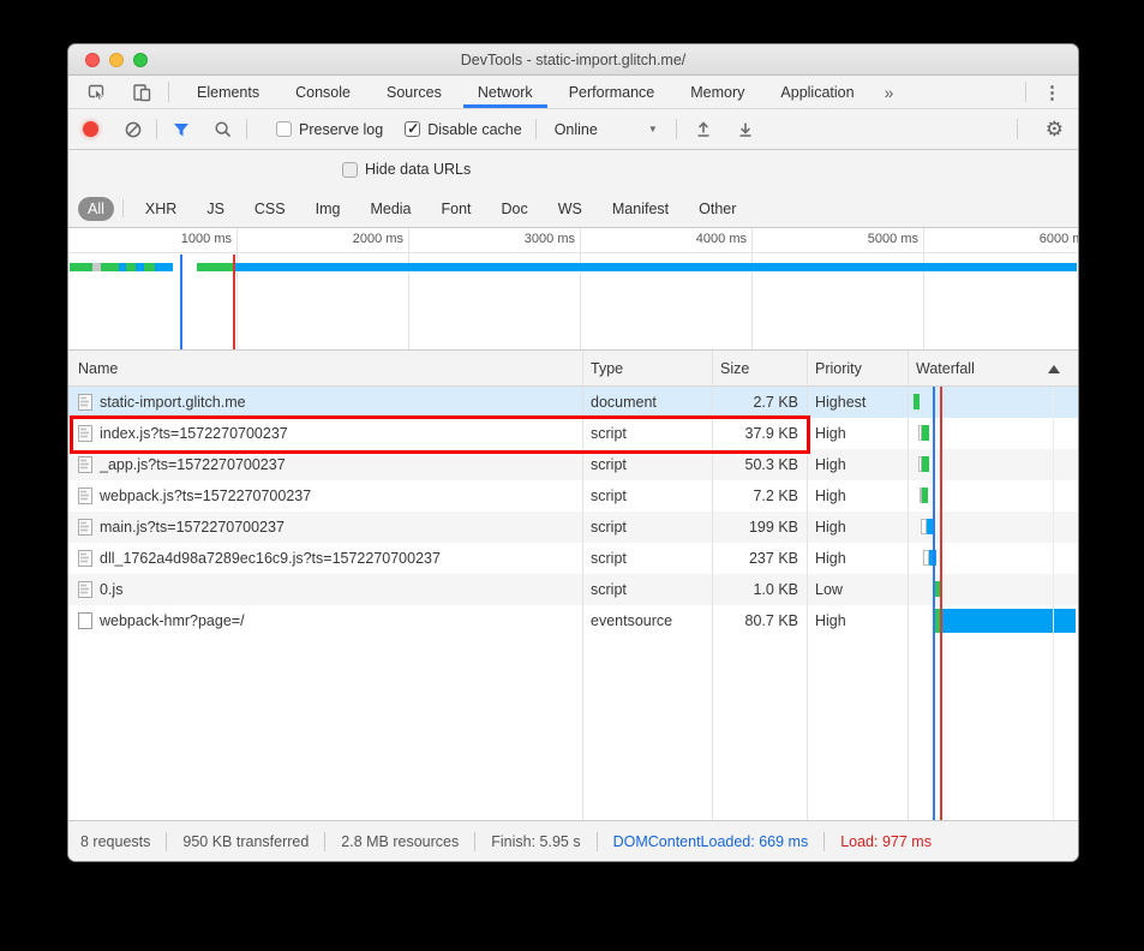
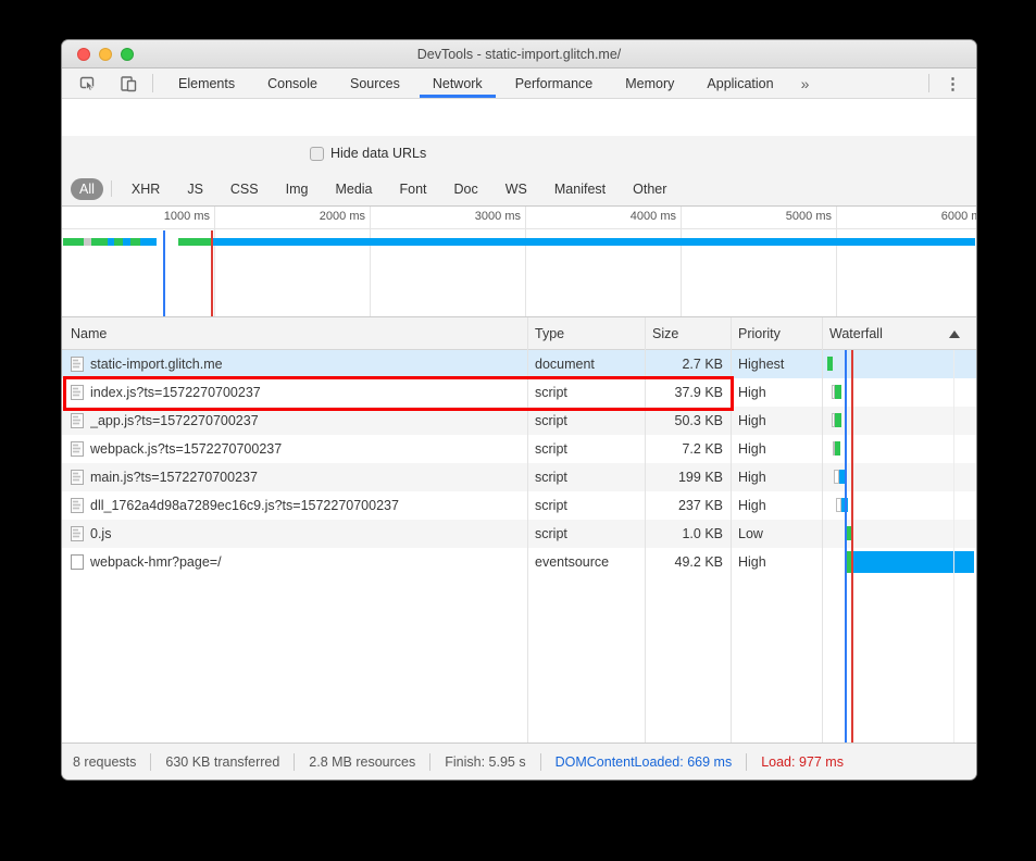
  DevTools - static-import.glitch.me/
  Elements
  Console
  Sources
  Network
  Performance
  Memory
  Application
  »
  ⋮
- Preserve log
- Disable cache
- Online
- ▼
- ⚙
  Hide data URLs
  All
  XHR
  JS
  CSS
  Img
  Media
  Font
  Doc
  WS
  Manifest
  Other
  1000 ms
  2000 ms
  3000 ms
  4000 ms
  5000 ms
  6000 m
  Name
  Type
  Size
  Priority
  Waterfall
  static-import.glitch.me
  document
  2.7 KB
  Highest
  index.js?ts=1572270700237
  script
  37.9 KB
  High
  _app.js?ts=1572270700237
  script
  50.3 KB
  High
  webpack.js?ts=1572270700237
  script
  7.2 KB
  High
  main.js?ts=1572270700237
  script
  199 KB
  High
  dll_1762a4d98a7289ec16c9.js?ts=1572270700237
  script
  237 KB
  High
  0.js
  script
  1.0 KB
  Low
  webpack-hmr?page=/
  eventsource
- 80.7 KB
+ 49.2 KB
  High
  8 requests
- 950 KB transferred
+ 630 KB transferred
  2.8 MB resources
  Finish: 5.95 s
  DOMContentLoaded: 669 ms
  Load: 977 ms
